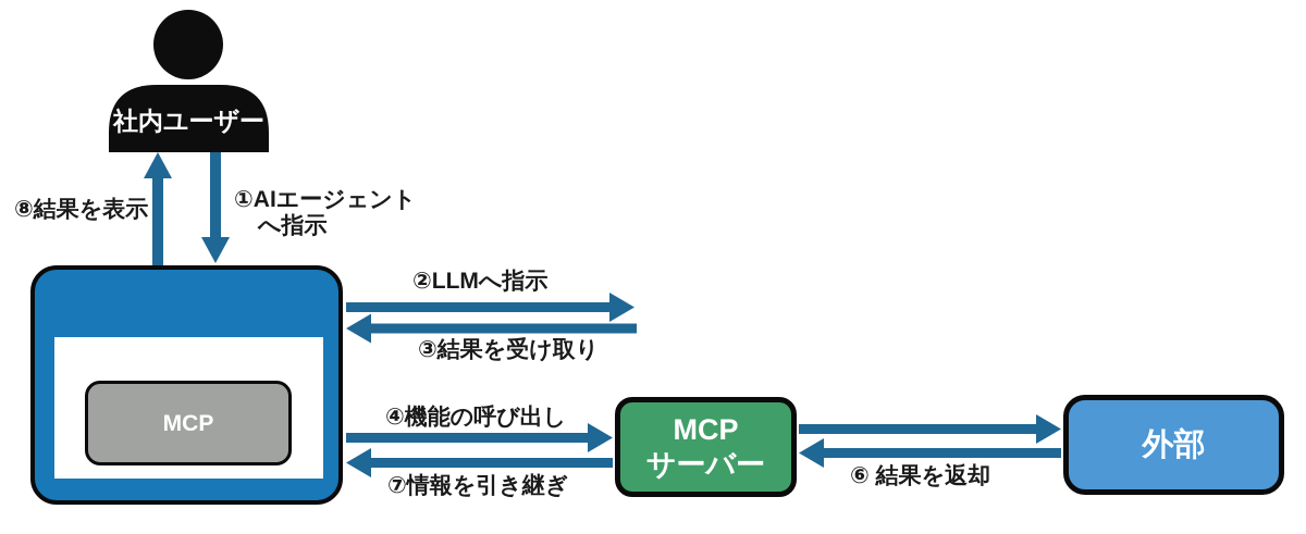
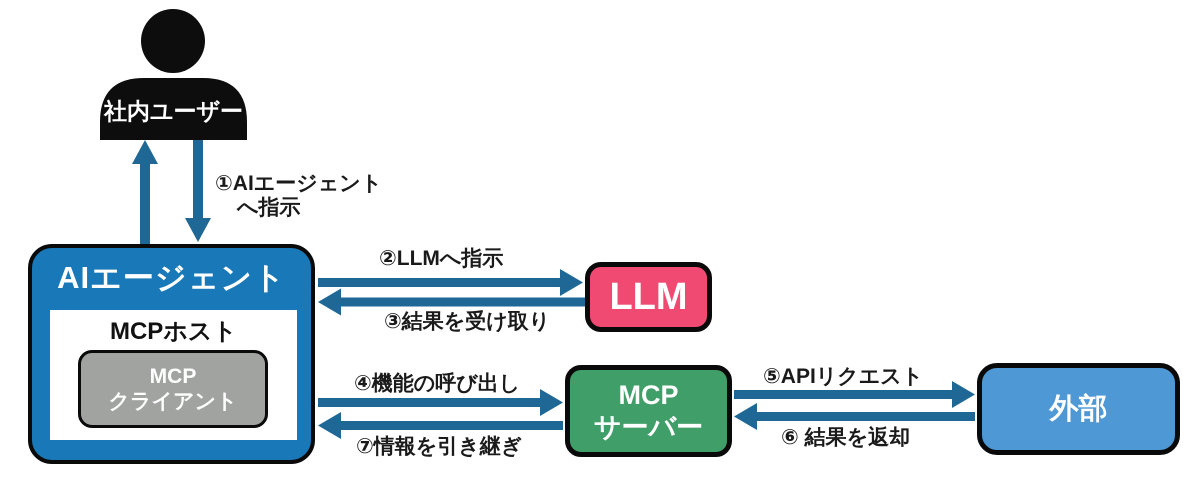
  社内ユーザー
- ⑧結果を表示
  ①AIエージェント
  へ指示
  ②LLMへ指示
  ③結果を受け取り
  ④機能の呼び出し
  ⑦情報を引き継ぎ
+ ⑤APIリクエスト
  ⑥ 結果を返却
+ AIエージェント
+ MCPホスト
  MCP
+ クライアント
+ LLM
  MCP
  サーバー
  外部
